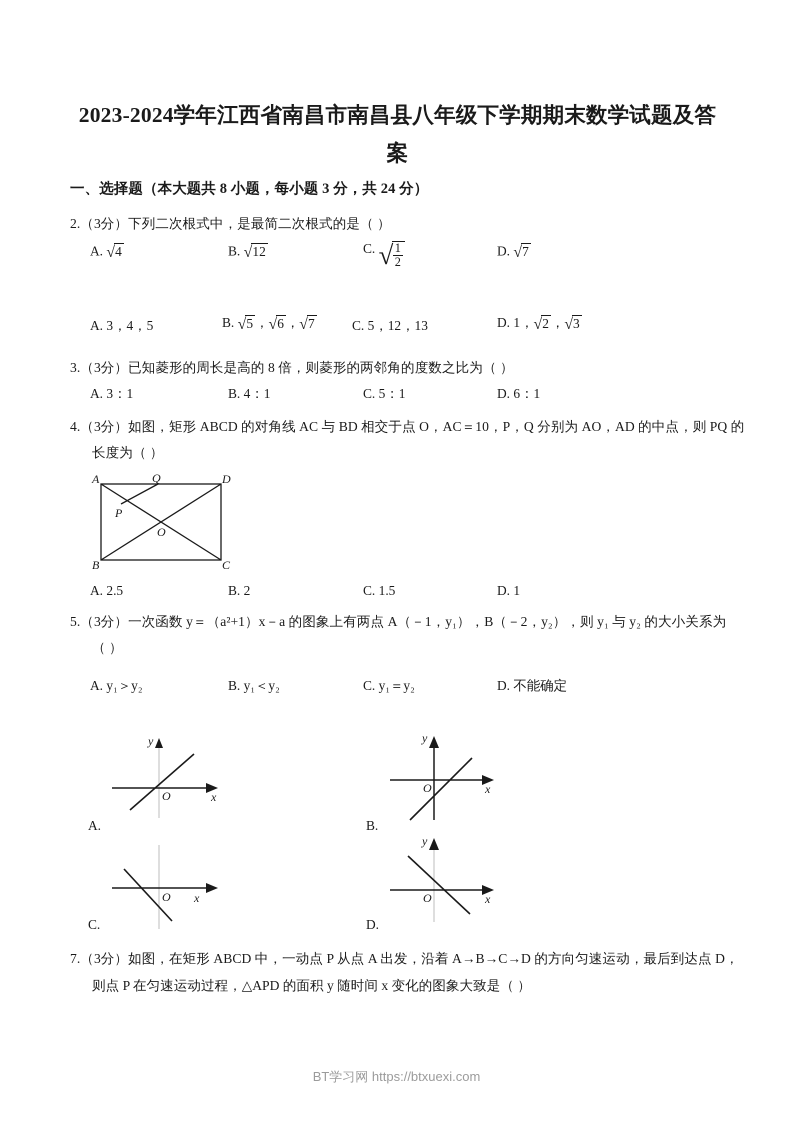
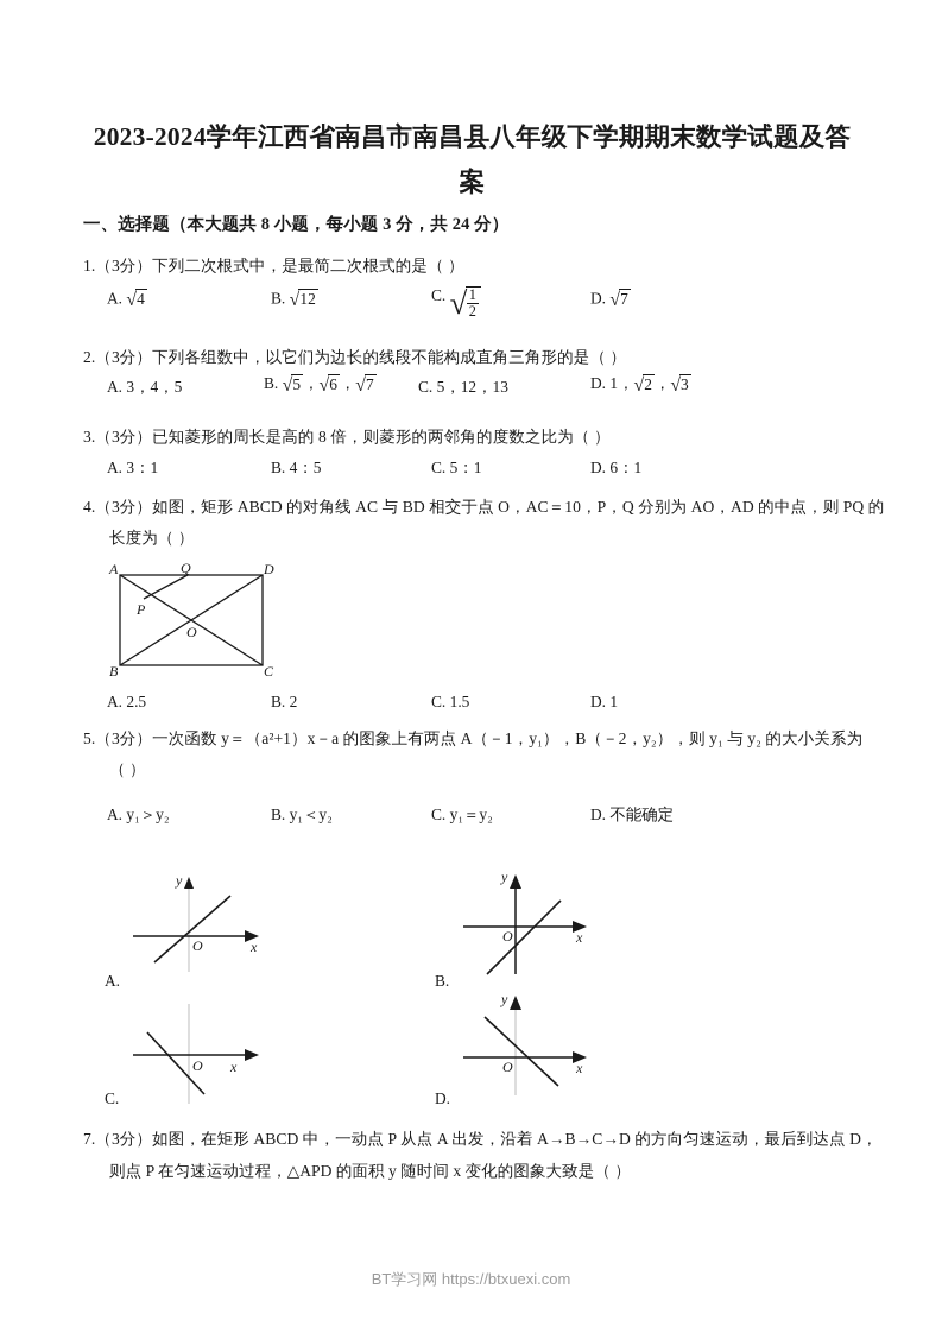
  2023-2024学年江西省南昌市南昌县八年级下学期期末数学试题及答
  案
  一、选择题（本大题共 8 小题，每小题 3 分，共 24 分）
- 2.（3分）下列二次根式中，是最简二次根式的是（ ）
+ 1.（3分）下列二次根式中，是最简二次根式的是（ ）
  A. √4
  B. √12
  C. √
  1
  2
  D. √7
+ 2.（3分）下列各组数中，以它们为边长的线段不能构成直角三角形的是（ ）
  A. 3，4，5
  B. √5 ，√6 ，√7
  C. 5，12，13
  D. 1，√2 ，√3
  3.（3分）已知菱形的周长是高的 8 倍，则菱形的两邻角的度数之比为（ ）
  A. 3：1
- B. 4：1
+ B. 4：5
  C. 5：1
  D. 6：1
  4.（3分）如图，矩形 ABCD 的对角线 AC 与 BD 相交于点 O，AC＝10，P，Q 分别为 AO，AD 的中点，则 PQ 的
  长度为（ ）
  A
  D
  B
  C
  Q
  P
  O
  A. 2.5
  B. 2
  C. 1.5
  D. 1
  5.（3分）一次函数 y＝（a²+1）x－a 的图象上有两点 A（－1，y₁），B（－2，y₂），则 y₁ 与 y₂ 的大小关系为
  （ ）
  A. y₁＞y₂
  B. y₁＜y₂
  C. y₁＝y₂
  D. 不能确定
  y
  O
  x
  A.
  y
  O
  x
  B.
  O
  x
  C.
  y
  O
  x
  D.
  7.（3分）如图，在矩形 ABCD 中，一动点 P 从点 A 出发，沿着 A→B→C→D 的方向匀速运动，最后到达点 D，
  则点 P 在匀速运动过程，△APD 的面积 y 随时间 x 变化的图象大致是（ ）
  BT学习网 https://btxuexi.com
